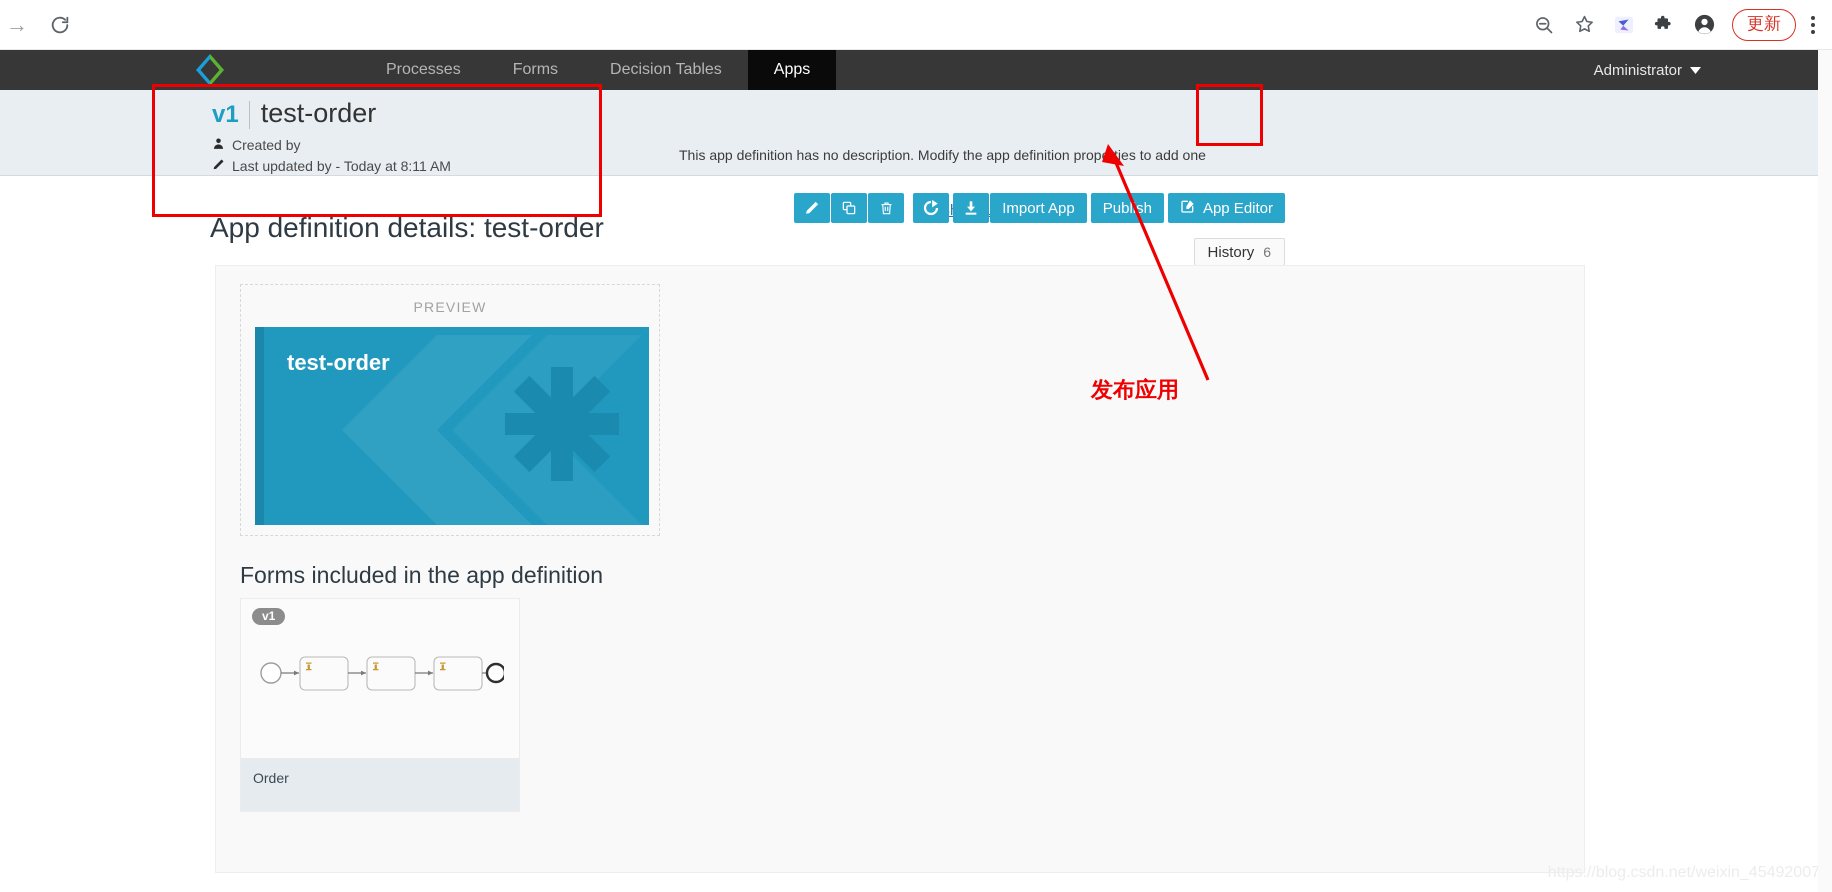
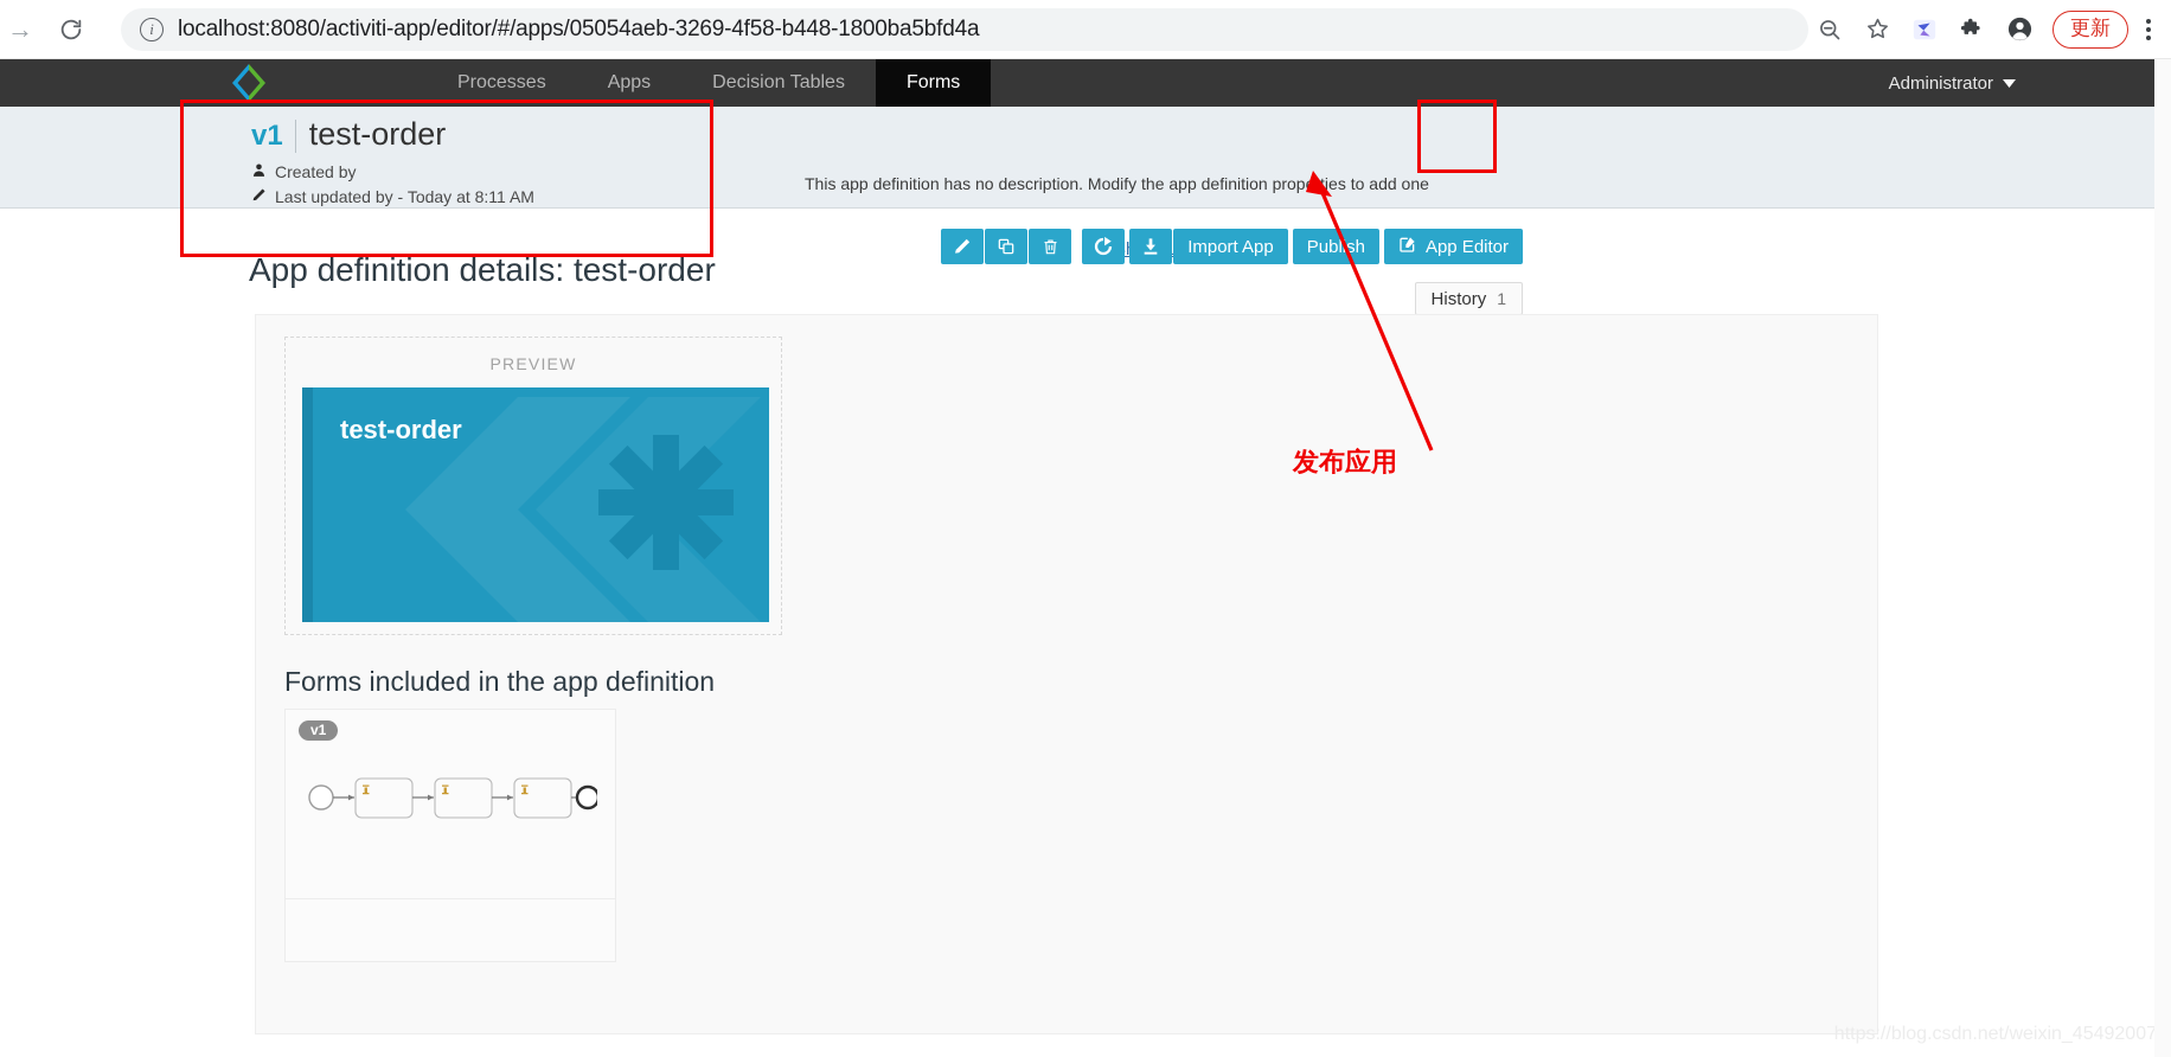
  →
+ i
+ localhost:8080/activiti-app/editor/#/apps/05054aeb-3269-4f58-b448-1800ba5bfd4a
  更新
  Processes
- Forms
+ Apps
  Decision Tables
- Apps
+ Forms
  Administrator
  v1
  test-order
  Created by
  Last updated by - Today at 8:11 AM
  Import App
  Publsh
  App Editor
  History
- 6
+ 1
  This app definition has no description. Modify the app definition propies to add one
  App definition details: test-order
  PREVIEW
  test-order
  Forms included in the app definition
  v1
- Order
  发布应用
